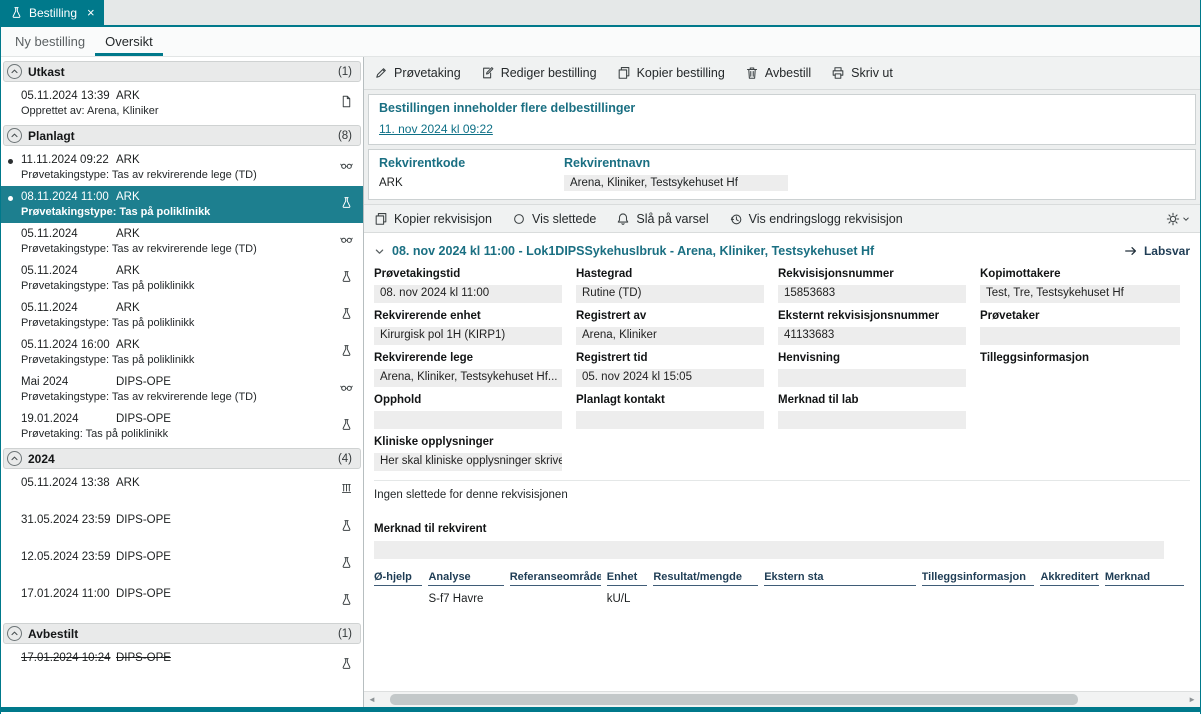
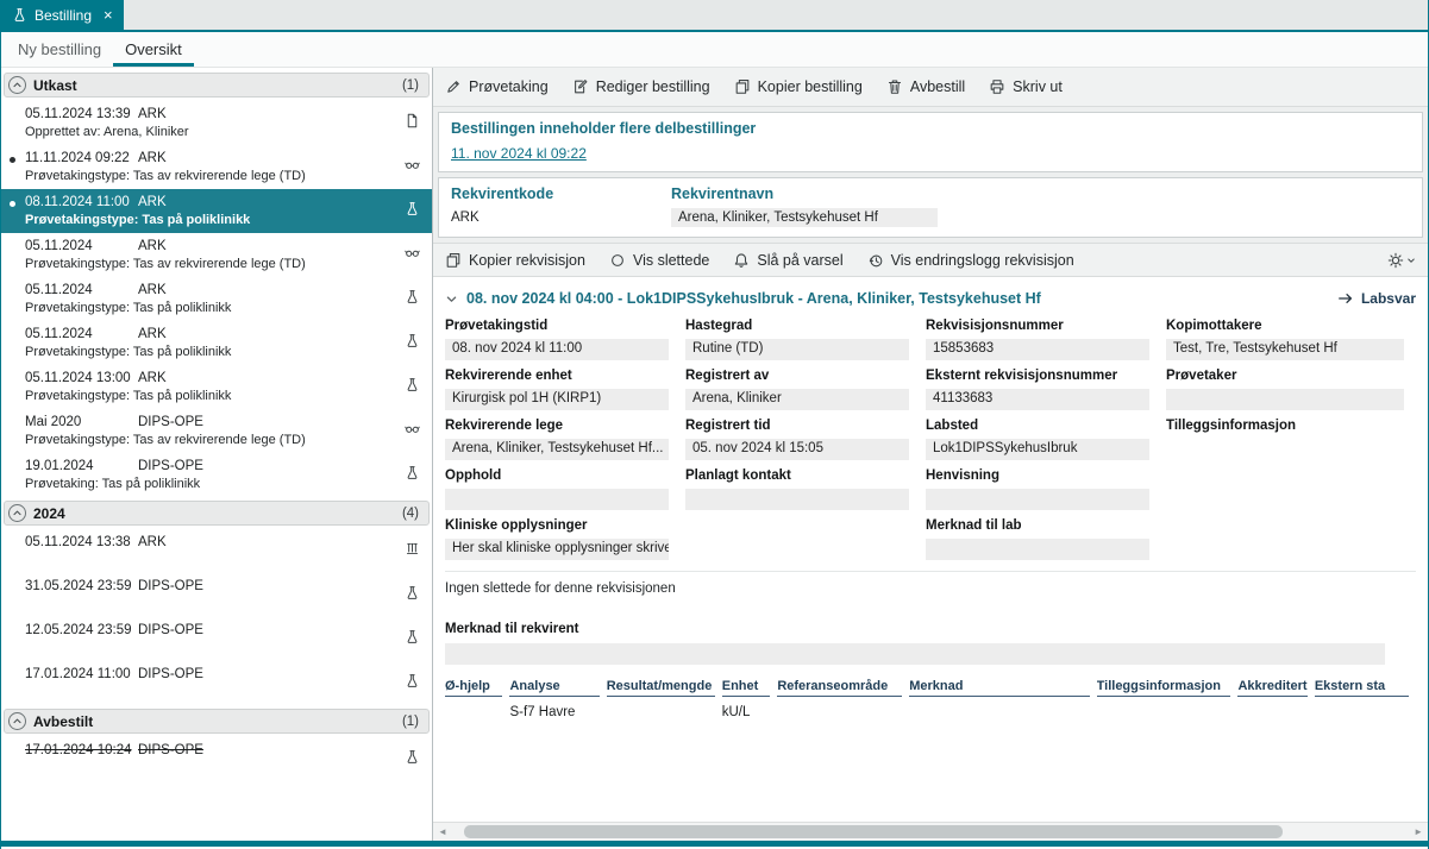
  Bestilling
  ×
  Ny bestilling
  Oversikt
  Utkast
  (1)
  05.11.2024 13:39
  ARK
  Opprettet av: Arena, Kliniker
- Planlagt
- (8)
  11.11.2024 09:22
  ARK
  Prøvetakingstype: Tas av rekvirerende lege (TD)
  08.11.2024 11:00
  ARK
  Prøvetakingstype: Tas på poliklinikk
  05.11.2024
  ARK
  Prøvetakingstype: Tas av rekvirerende lege (TD)
  05.11.2024
  ARK
  Prøvetakingstype: Tas på poliklinikk
  05.11.2024
  ARK
  Prøvetakingstype: Tas på poliklinikk
- 05.11.2024 16:00
+ 05.11.2024 13:00
  ARK
  Prøvetakingstype: Tas på poliklinikk
- Mai 2024
+ Mai 2020
  DIPS-OPE
  Prøvetakingstype: Tas av rekvirerende lege (TD)
  19.01.2024
  DIPS-OPE
  Prøvetaking: Tas på poliklinikk
  2024
  (4)
  05.11.2024 13:38
  ARK
  31.05.2024 23:59
  DIPS-OPE
  12.05.2024 23:59
  DIPS-OPE
  17.01.2024 11:00
  DIPS-OPE
  Avbestilt
  (1)
  17.01.2024 10:24
  DIPS-OPE
  Prøvetaking
  Rediger bestilling
  Kopier bestilling
  Avbestill
  Skriv ut
  Bestillingen inneholder flere delbestillinger
  11. nov 2024 kl 09:22
  Rekvirentkode
  Rekvirentnavn
  ARK
  Arena, Kliniker, Testsykehuset Hf
  Kopier rekvisisjon
  Vis slettede
  Slå på varsel
  Vis endringslogg rekvisisjon
- 08. nov 2024 kl 11:00 - Lok1DIPSSykehusIbruk - Arena, Kliniker, Testsykehuset Hf
+ 08. nov 2024 kl 04:00 - Lok1DIPSSykehusIbruk - Arena, Kliniker, Testsykehuset Hf
  Labsvar
  Prøvetakingstid
  08. nov 2024 kl 11:00
  Rekvirerende enhet
  Kirurgisk pol 1H (KIRP1)
  Rekvirerende lege
  Arena, Kliniker, Testsykehuset Hf...
  Opphold
  Kliniske opplysninger
  Her skal kliniske opplysninger skrive
  Hastegrad
  Rutine (TD)
  Registrert av
  Arena, Kliniker
  Registrert tid
  05. nov 2024 kl 15:05
  Planlagt kontakt
  Rekvisisjonsnummer
  15853683
  Eksternt rekvisisjonsnummer
  41133683
+ Labsted
+ Lok1DIPSSykehusIbruk
  Henvisning
  Merknad til lab
  Kopimottakere
  Test, Tre, Testsykehuset Hf
  Prøvetaker
  Tilleggsinformasjon
  Ingen slettede for denne rekvisisjonen
  Merknad til rekvirent
  Ø-hjelp
  Analyse
- Referanseområde
+ Resultat/mengde
  Enhet
- Resultat/mengde
+ Referanseområde
- Ekstern sta
+ Merknad
  Tilleggsinformasjon
  Akkreditert
- Merknad
+ Ekstern sta
  S-f7 Havre
  kU/L
  ◄
  ►
